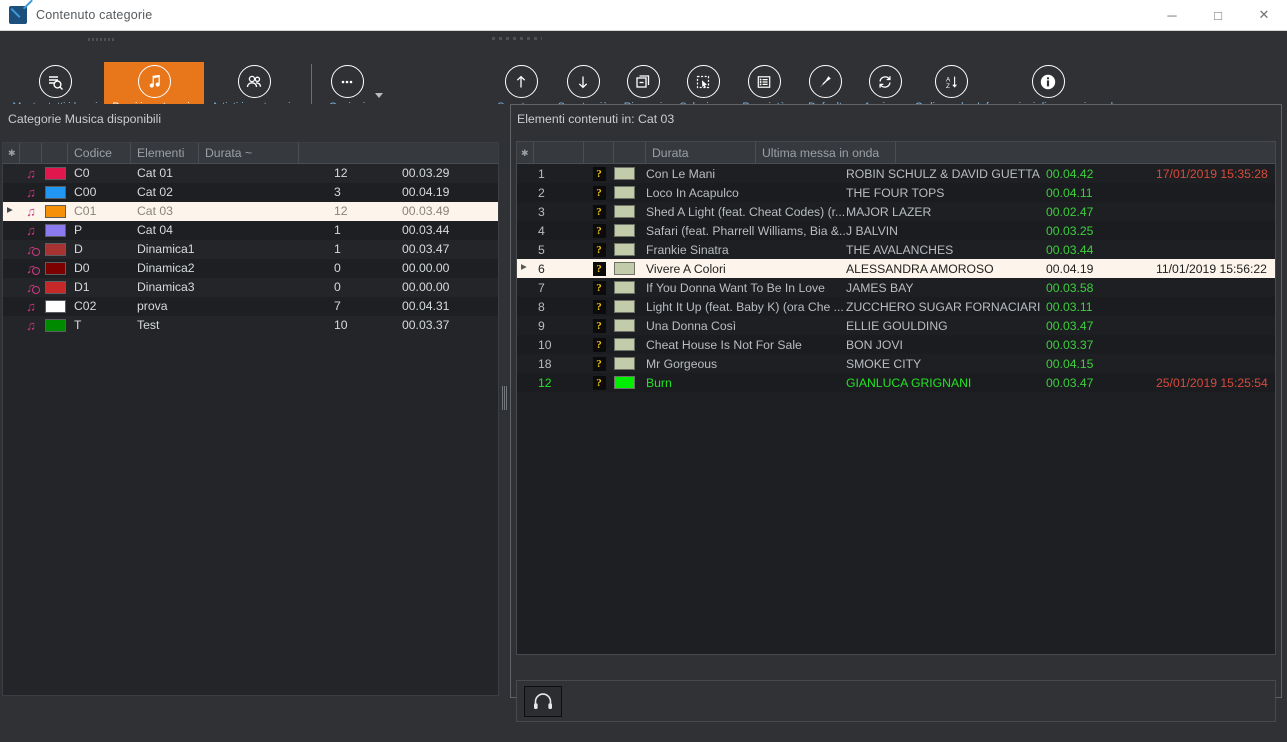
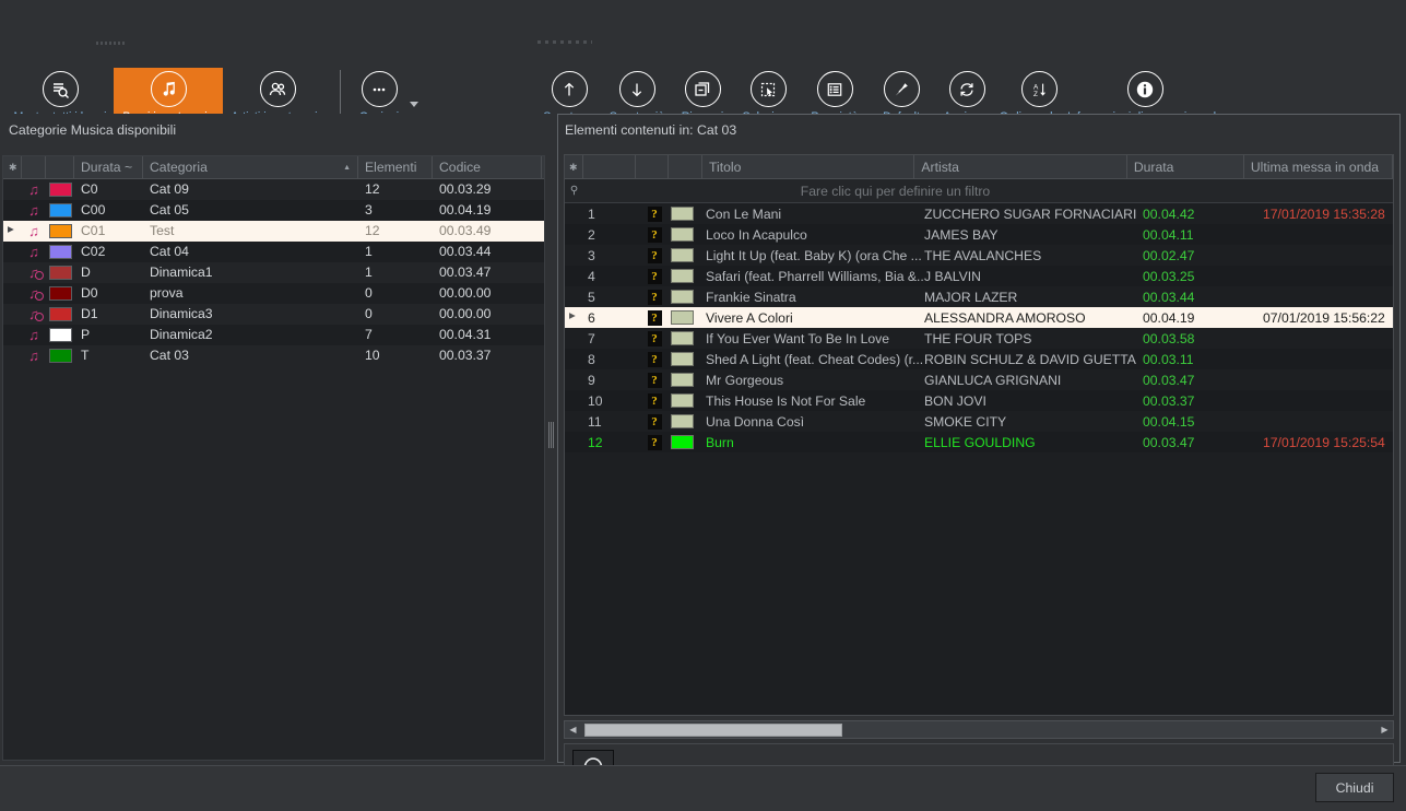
- Contenuto categorie
- ─
- □
- ✕
  Categorie Musica disponibili
  ✱
- Codice
+ Durata ~
+ Categoria
  Elementi
- Durata ~
+ Codice
  ♫
  C0
- Cat 01
+ Cat 09
  12
  00.03.29
  ♫
  C00
- Cat 02
+ Cat 05
  3
  00.04.19
  ♫
  C01
- Cat 03
+ Test
  12
  00.03.49
  ♫
- P
+ C02
  Cat 04
  1
  00.03.44
  ♫
  D
  Dinamica1
  1
  00.03.47
  ♫
  D0
- Dinamica2
+ prova
  0
  00.00.00
  ♫
  D1
  Dinamica3
  0
  00.00.00
  ♫
- C02
+ P
- prova
+ Dinamica2
  7
  00.04.31
  ♫
  T
- Test
+ Cat 03
  10
  00.03.37
  Elementi contenuti in: Cat 03
  ✱
+ Titolo
+ Artista
  Durata
  Ultima messa in onda
+ ⚲
+ Fare clic qui per definire un filtro
  1
  ?
  Con Le Mani
- ROBIN SCHULZ & DAVID GUETTA
+ ZUCCHERO SUGAR FORNACIARI
  00.04.42
  17/01/2019 15:35:28
  2
  ?
  Loco In Acapulco
- THE FOUR TOPS
+ JAMES BAY
  00.04.11
  3
  ?
- Shed A Light (feat. Cheat Codes) (r...
+ Light It Up (feat. Baby K) (ora Che ...
- MAJOR LAZER
+ THE AVALANCHES
  00.02.47
  4
  ?
  Safari (feat. Pharrell Williams, Bia &..
  J BALVIN
  00.03.25
  5
  ?
  Frankie Sinatra
- THE AVALANCHES
+ MAJOR LAZER
  00.03.44
  6
  ?
  Vivere A Colori
  ALESSANDRA AMOROSO
  00.04.19
- 11/01/2019 15:56:22
+ 07/01/2019 15:56:22
  7
  ?
- If You Donna Want To Be In Love
+ If You Ever Want To Be In Love
- JAMES BAY
+ THE FOUR TOPS
  00.03.58
  8
  ?
- Light It Up (feat. Baby K) (ora Che ...
+ Shed A Light (feat. Cheat Codes) (r...
- ZUCCHERO SUGAR FORNACIARI
+ ROBIN SCHULZ & DAVID GUETTA
  00.03.11
  9
  ?
- Una Donna Così
+ Mr Gorgeous
- ELLIE GOULDING
+ GIANLUCA GRIGNANI
  00.03.47
  10
  ?
- Cheat House Is Not For Sale
+ This House Is Not For Sale
  BON JOVI
  00.03.37
- 18
+ 11
  ?
- Mr Gorgeous
+ Una Donna Così
  SMOKE CITY
  00.04.15
  12
  ?
  Burn
- GIANLUCA GRIGNANI
+ ELLIE GOULDING
  00.03.47
- 25/01/2019 15:25:54
+ 17/01/2019 15:25:54
+ ◀
+ ▶
+ Chiudi
